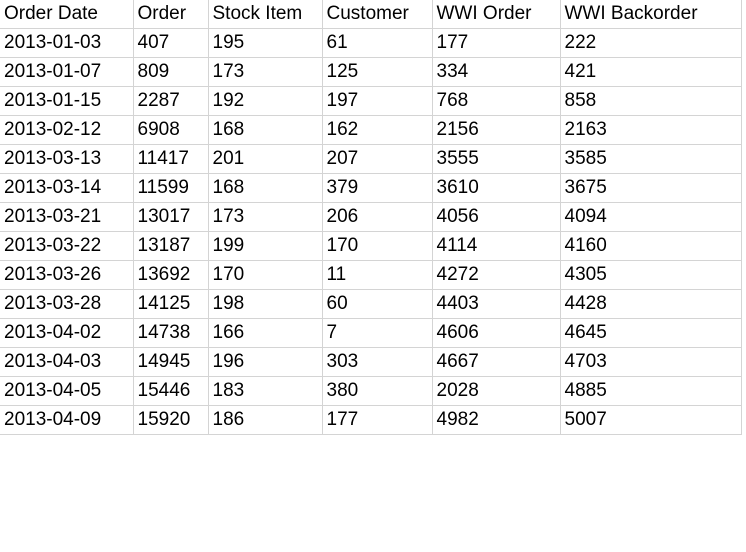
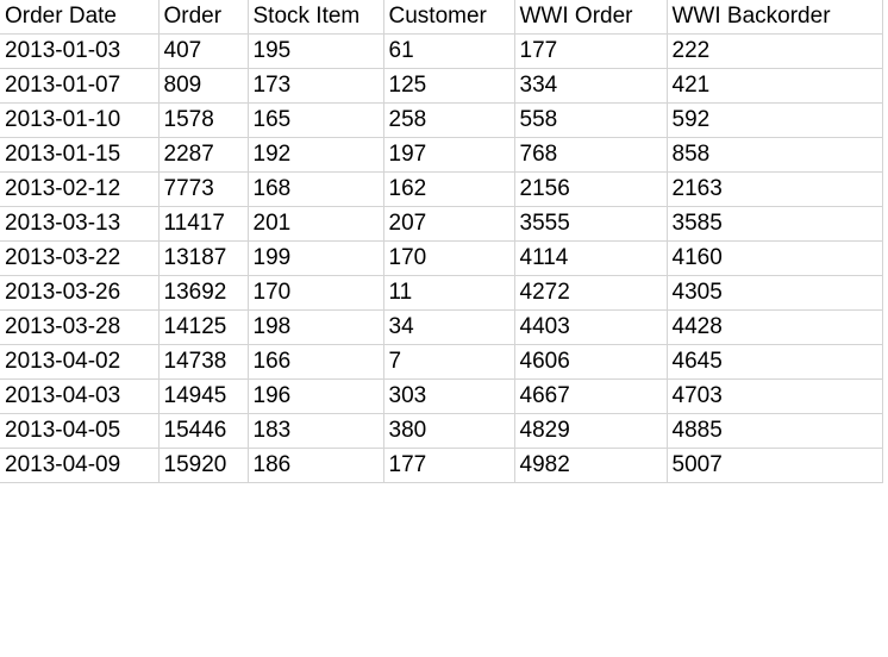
  Order Date	Order	Stock Item	Customer	WWI Order	WWI Backorder
  2013-01-03	407	195	61	177	222
  2013-01-07	809	173	125	334	421
+ 2013-01-10	1578	165	258	558	592
  2013-01-15	2287	192	197	768	858
- 2013-02-12	6908	168	162	2156	2163
+ 2013-02-12	7773	168	162	2156	2163
  2013-03-13	11417	201	207	3555	3585
- 2013-03-14	11599	168	379	3610	3675
- 2013-03-21	13017	173	206	4056	4094
  2013-03-22	13187	199	170	4114	4160
  2013-03-26	13692	170	11	4272	4305
- 2013-03-28	14125	198	60	4403	4428
+ 2013-03-28	14125	198	34	4403	4428
  2013-04-02	14738	166	7	4606	4645
  2013-04-03	14945	196	303	4667	4703
- 2013-04-05	15446	183	380	2028	4885
+ 2013-04-05	15446	183	380	4829	4885
  2013-04-09	15920	186	177	4982	5007
